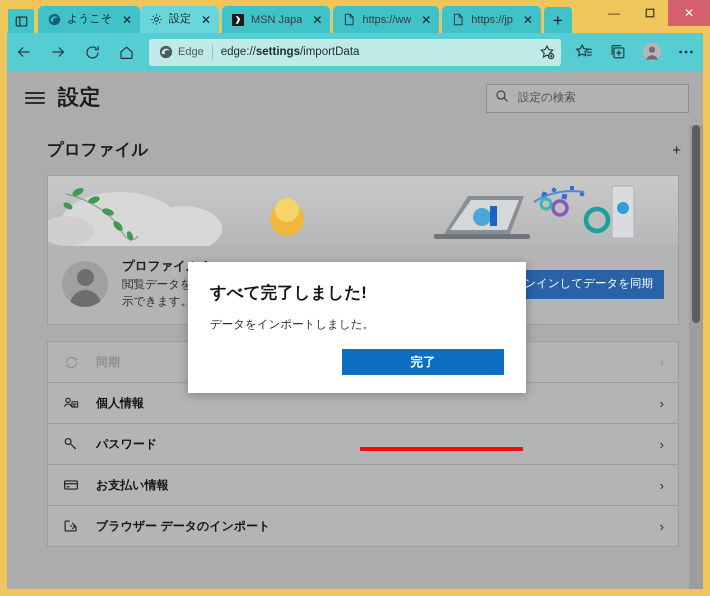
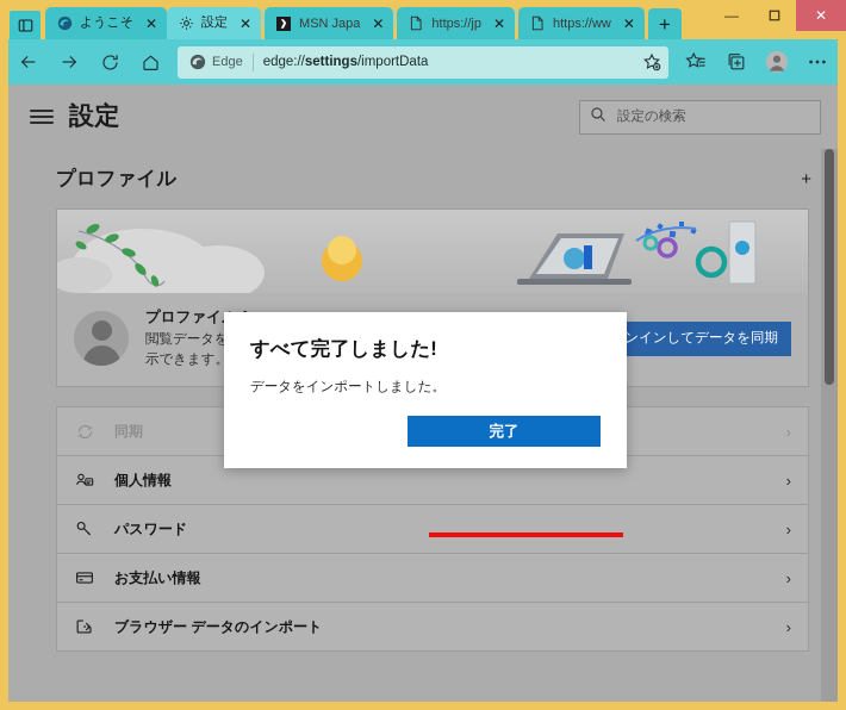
  ようこそ
  ✕
  設定
  ✕
  MSN Japa
  ✕
- https://ww
+ https://jp
  ✕
- https://jp
+ https://ww
  ✕
  +
  —
  ✕
  Edge
  edge://settings/importData
  設定
  設定の検索
  プロファイル
  +
  プロファイ
  閲覧データを
  示できます。
  ンインしてデータを同期
  同期
  ›
  個人情報
  ›
  パスワード
  ›
  お支払い情報
  ›
  ブラウザー データのインポート
  ›
  すべて完了しました!
  データをインポートしました。
  完了
